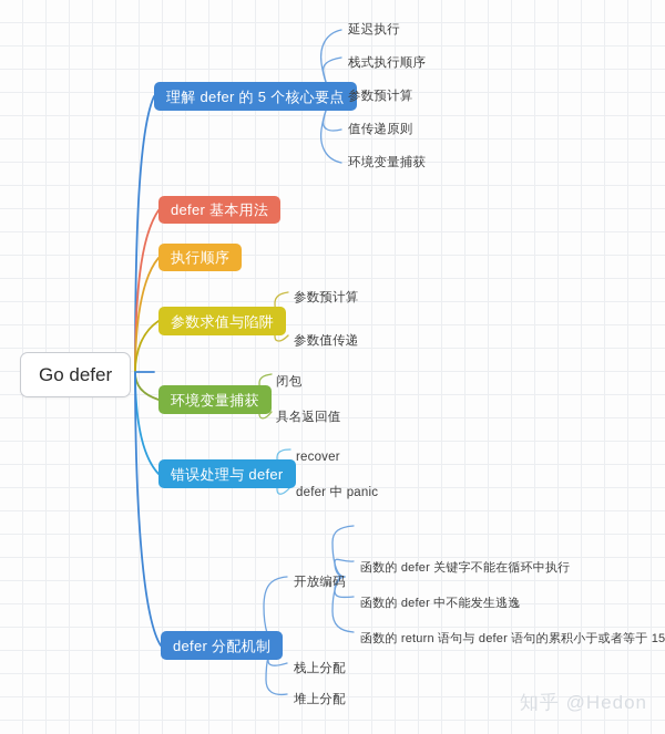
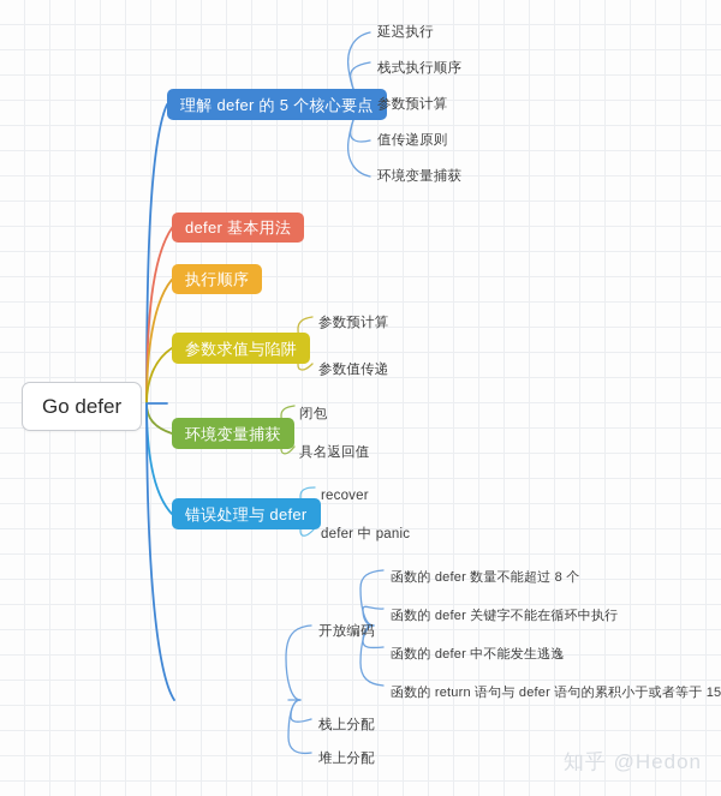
  Go defer
  理解 defer 的 5 个核心要点
  defer 基本用法
  执行顺序
  参数求值与陷阱
  环境变量捕获
  错误处理与 defer
- defer 分配机制
  延迟执行
  栈式执行顺序
  参数预计算
  值传递原则
  环境变量捕获
  参数预计算
  参数值传递
  闭包
  具名返回值
  recover
  defer 中 panic
  开放编码
  栈上分配
  堆上分配
+ 函数的 defer 数量不能超过 8 个
  函数的 defer 关键字不能在循环中执行
  函数的 defer 中不能发生逃逸
  函数的 return 语句与 defer 语句的累积小于或者等于 15
  知乎 @Hedon
